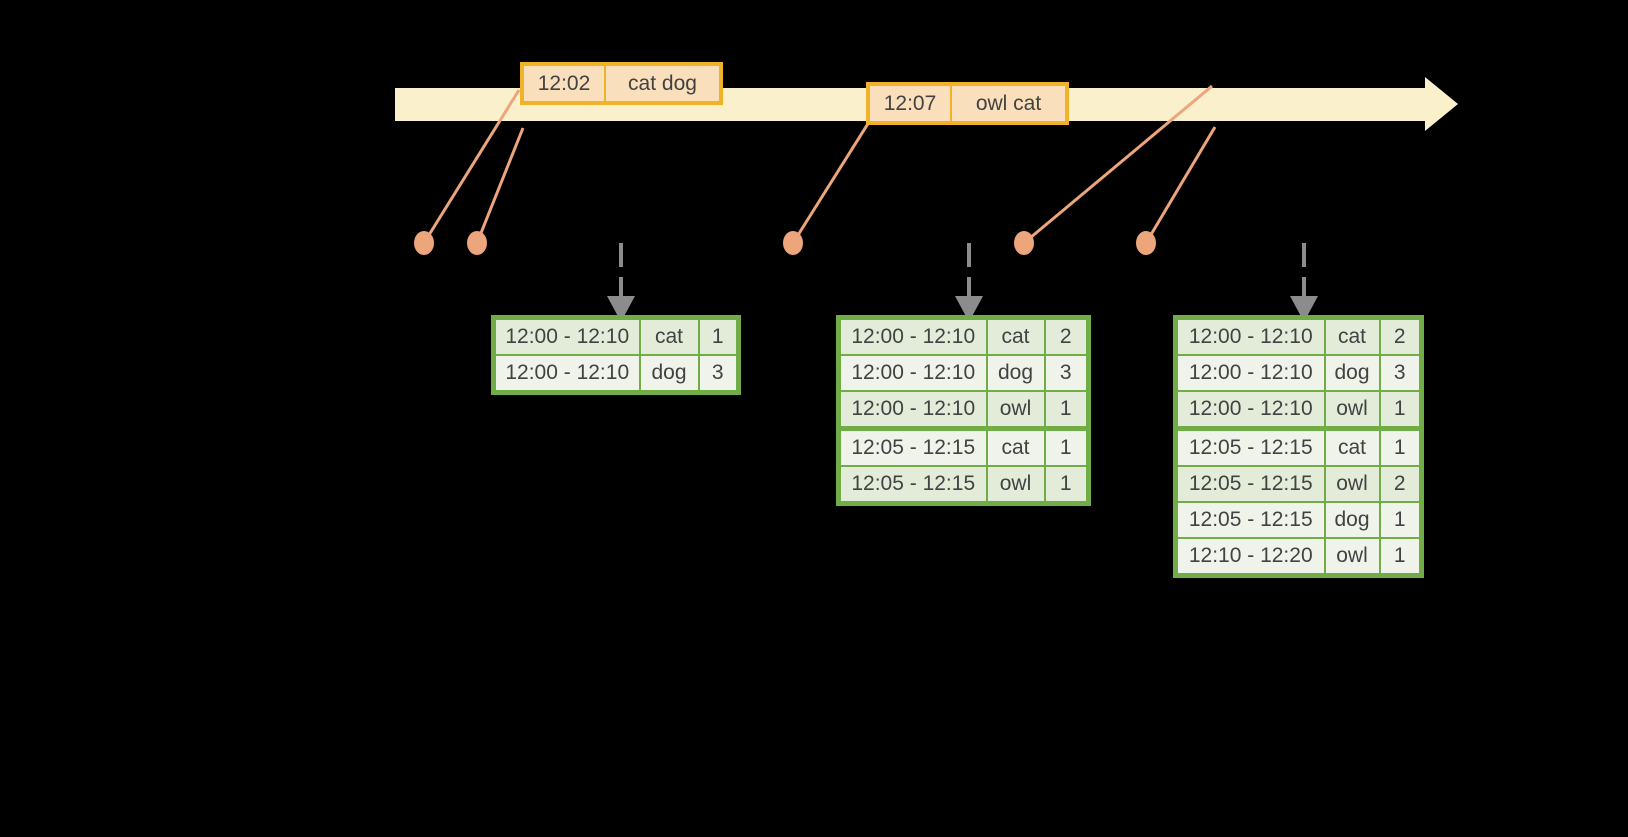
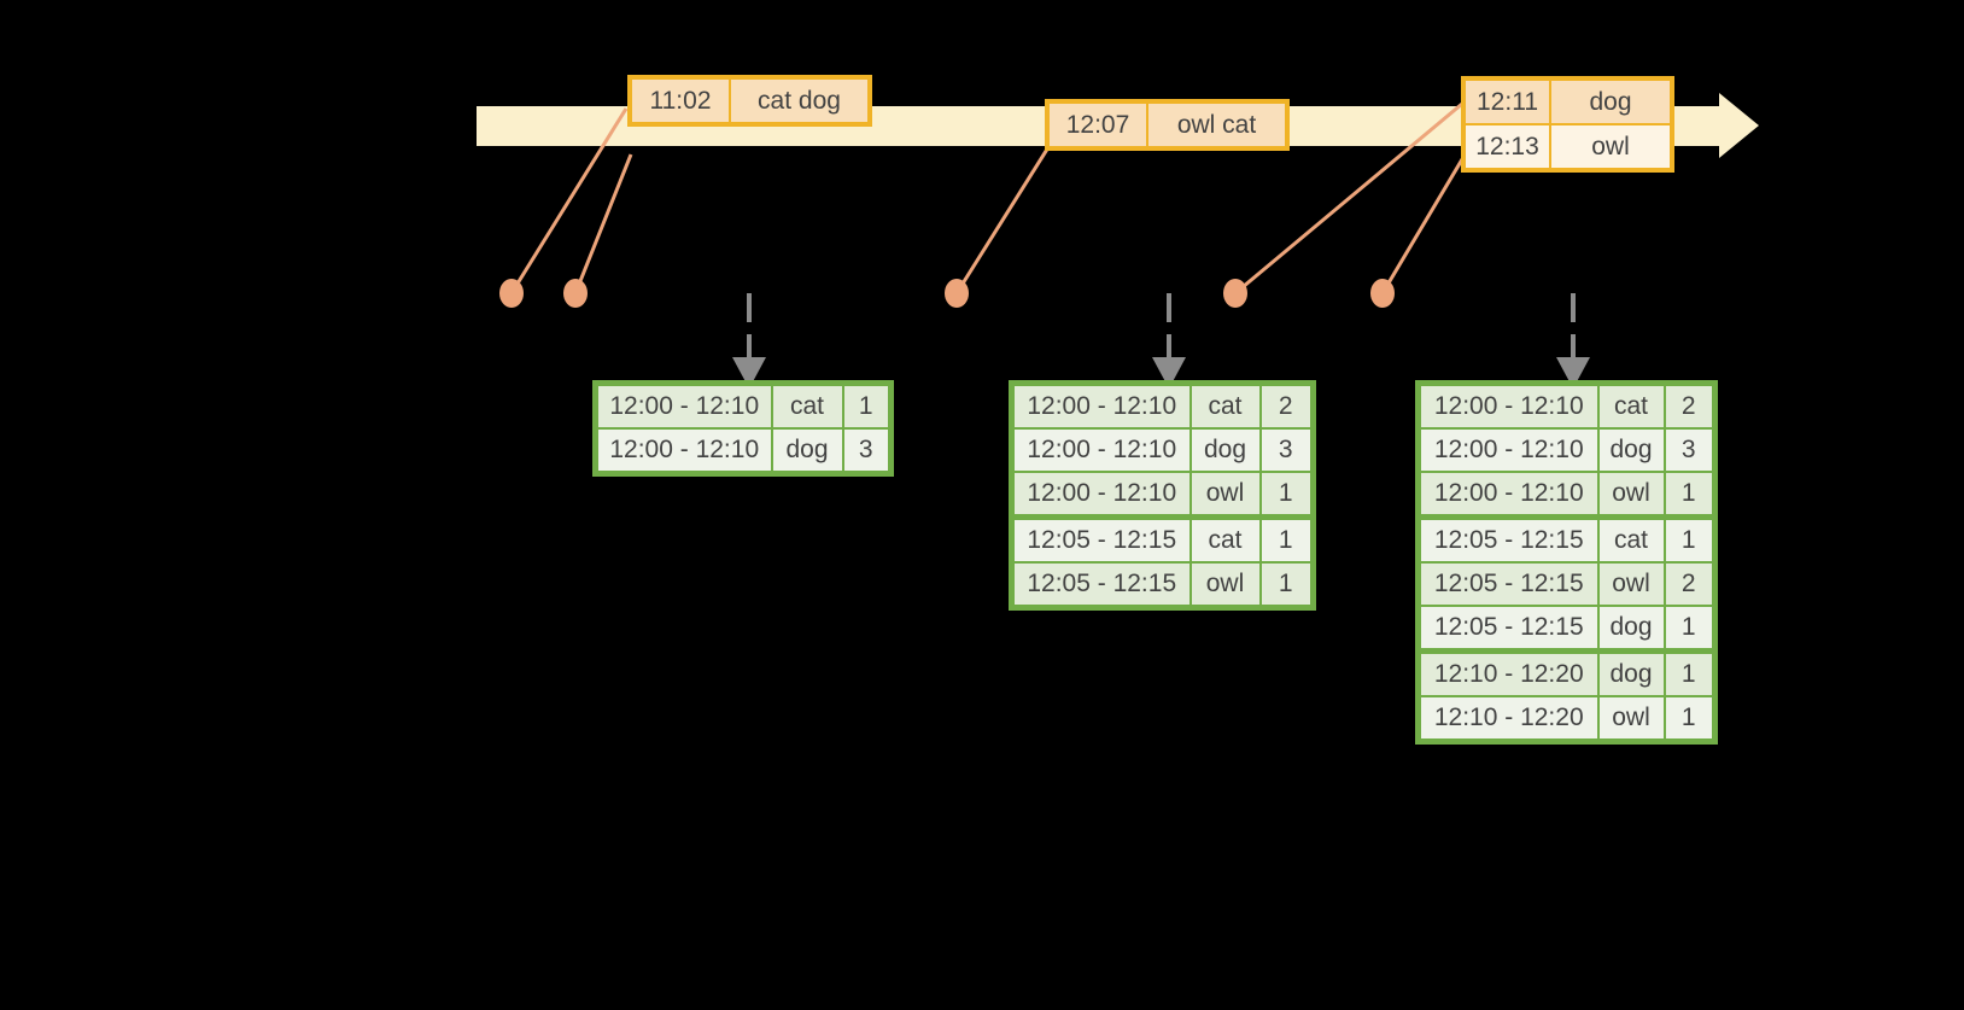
- 12:02	cat dog
+ 11:02	cat dog
  12:07	owl cat
+ 12:11	dog
+ 12:13	owl
  12:00 - 12:10	cat	1
  12:00 - 12:10	dog	3
  12:00 - 12:10	cat	2
  12:00 - 12:10	dog	3
  12:00 - 12:10	owl	1
  12:05 - 12:15	cat	1
  12:05 - 12:15	owl	1
  12:00 - 12:10	cat	2
  12:00 - 12:10	dog	3
  12:00 - 12:10	owl	1
  12:05 - 12:15	cat	1
  12:05 - 12:15	owl	2
  12:05 - 12:15	dog	1
+ 12:10 - 12:20	dog	1
  12:10 - 12:20	owl	1
